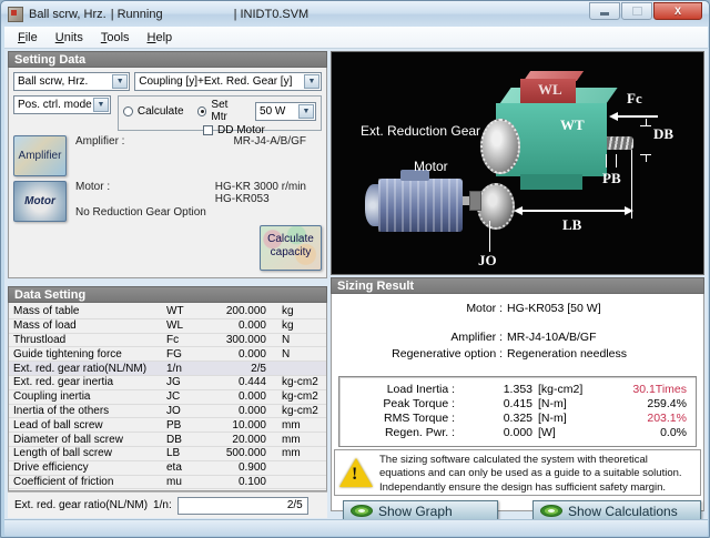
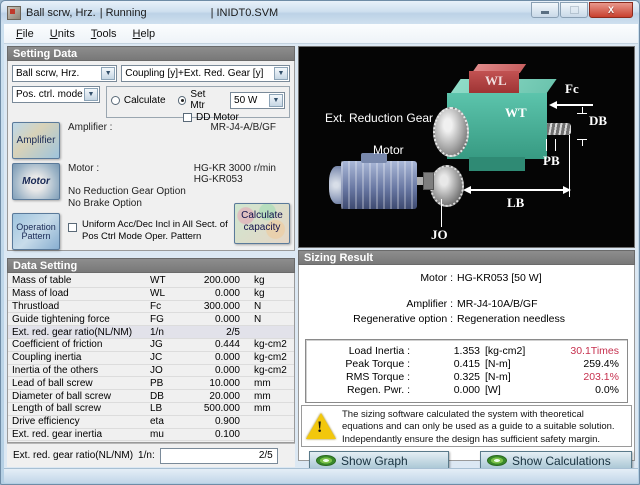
  Ball scrw, Hrz.
  | Running
  | INIDT0.SVM
  X
  File
  Units
  Tools
  Help
  Setting Data
  Ball scrw, Hrz.
  Coupling [y]+Ext. Red. Gear [y]
  Pos. ctrl. mode
  Calculate
  Set Mtr
  50 W
  DD Motor
  Amplifier
  Amplifier :
  MR-J4-A/B/GF
  Motor
  Motor :
  HG-KR 3000 r/min
  HG-KR053
  No Reduction Gear Option
+ No Brake Option
+ Operation Pattern
+ Uniform Acc/Dec Incl in All Sect. of Pos Ctrl Mode Oper. Pattern
  Calculate capacity
  Data Setting
  Mass of table
  WT
  200.000
  kg
  Mass of load
  WL
  0.000
  kg
  Thrustload
  Fc
  300.000
  N
  Guide tightening force
  FG
  0.000
  N
  Ext. red. gear ratio(NL/NM)
  1/n
  2/5
- Ext. red. gear inertia
+ Coefficient of friction
  JG
  0.444
  kg-cm2
  Coupling inertia
  JC
  0.000
  kg-cm2
  Inertia of the others
  JO
  0.000
  kg-cm2
  Lead of ball screw
  PB
  10.000
  mm
  Diameter of ball screw
  DB
  20.000
  mm
  Length of ball screw
  LB
  500.000
  mm
  Drive efficiency
  eta
  0.900
- Coefficient of friction
+ Ext. red. gear inertia
  mu
  0.100
  Ext. red. gear ratio(NL/NM)
  1/n:
  2/5
  WL
  WT
  Ext. Reduction Gear
  Motor
  Fc
  DB
  PB
  LB
  JO
  Sizing Result
  Motor :
  HG-KR053 [50 W]
  Amplifier :
  MR-J4-10A/B/GF
  Regenerative option :
  Regeneration needless
  Load Inertia :
  1.353
  [kg-cm2]
  30.1Times
  Peak Torque :
  0.415
  [N-m]
  259.4%
  RMS Torque :
  0.325
  [N-m]
  203.1%
  Regen. Pwr. :
  0.000
  [W]
  0.0%
  The sizing software calculated the system with theoretical
  equations and can only be used as a guide to a suitable solution.
  Independantly ensure the design has sufficient safety margin.
  Show Graph
  Show Calculations
